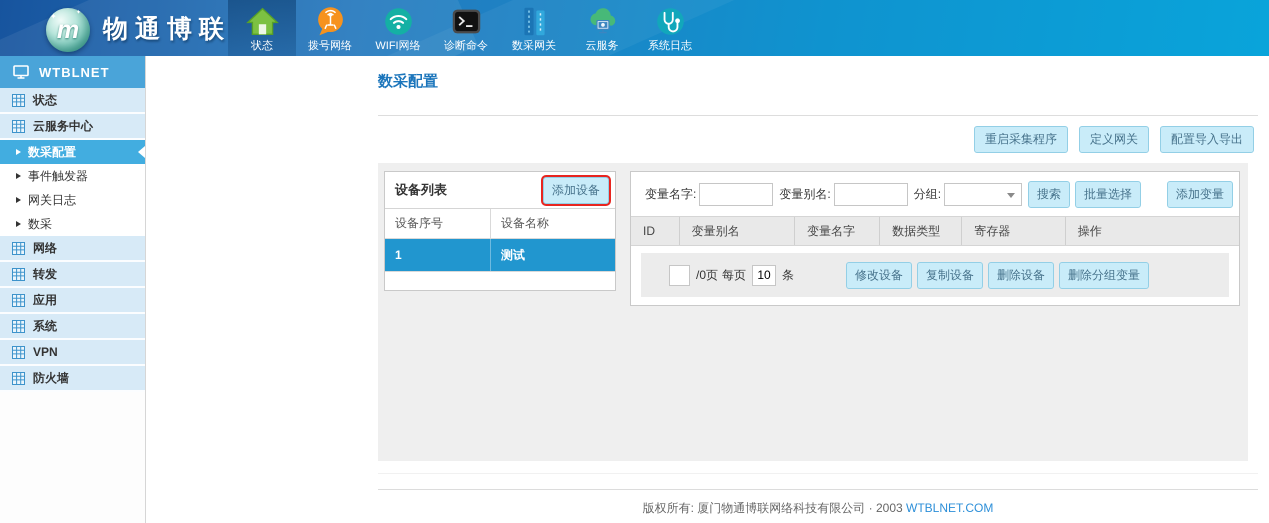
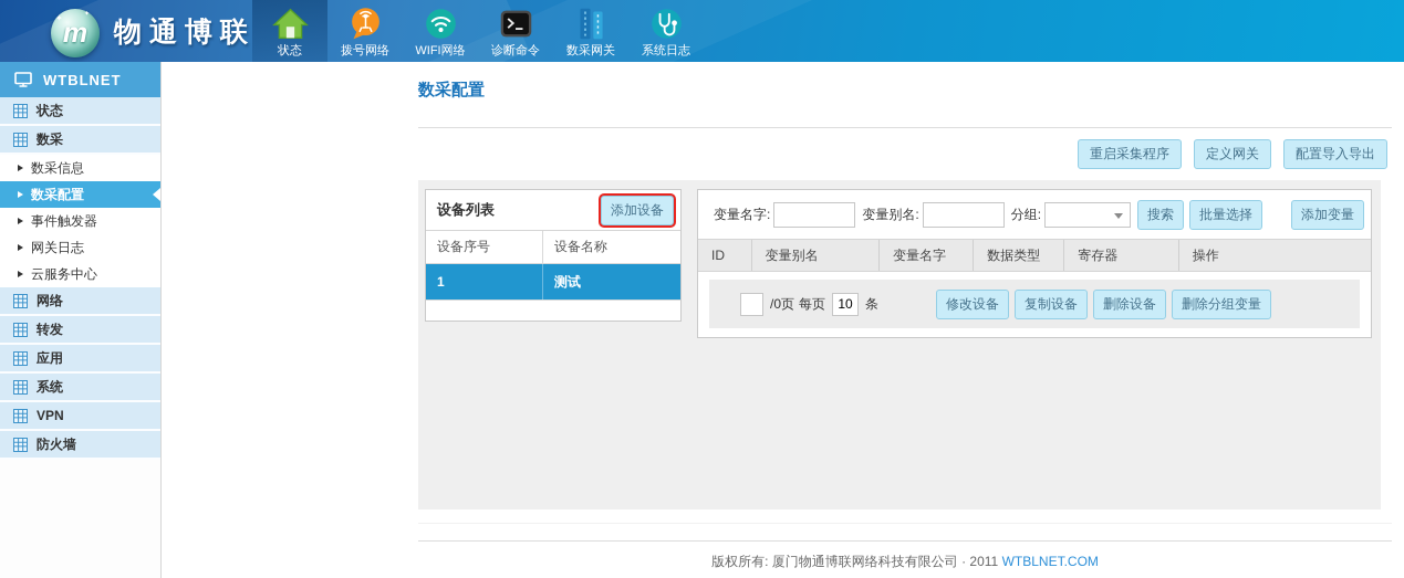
  ✦
  m
  物通博联
  状态
  拨号网络
  WIFI网络
  诊断命令
  数采网关
- 云服务
  系统日志
  WTBLNET
  状态
- 云服务中心
+ 数采
+ 数采信息
  数采配置
  事件触发器
  网关日志
- 数采
+ 云服务中心
  网络
  转发
  应用
  系统
  VPN
  防火墙
  数采配置
  重启采集程序
  定义网关
  配置导入导出
  设备列表
  添加设备
  设备序号
  设备名称
  1
  测试
  变量名字:
  变量别名:
  分组:
  搜索
  批量选择
  添加变量
  ID
  变量别名
  变量名字
  数据类型
  寄存器
  操作
  /0页
  每页
  10
  条
  修改设备
  复制设备
  删除设备
  删除分组变量
- 版权所有: 厦门物通博联网络科技有限公司 · 2003 WTBLNET.COM
+ 版权所有: 厦门物通博联网络科技有限公司 · 2011 WTBLNET.COM
